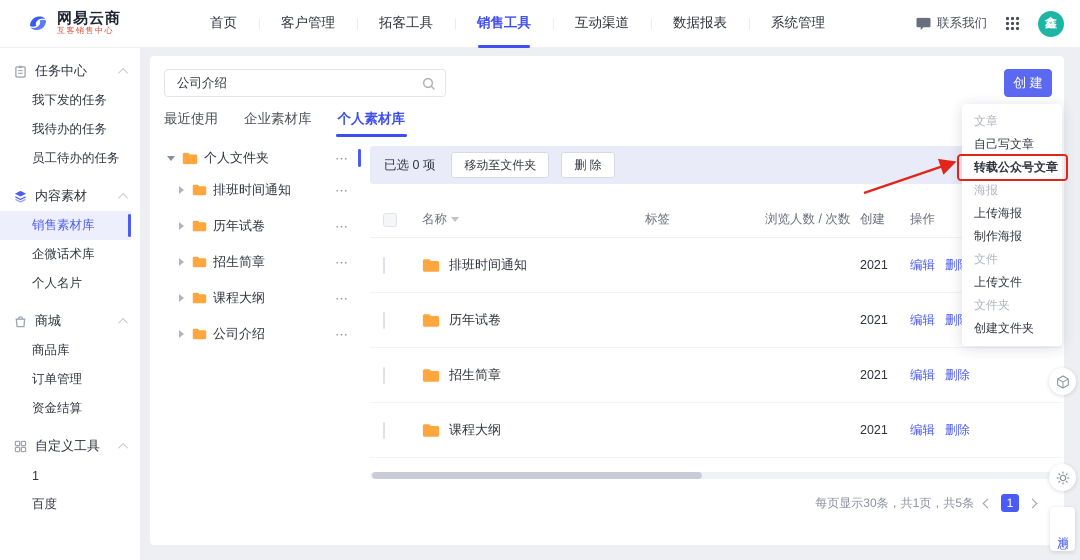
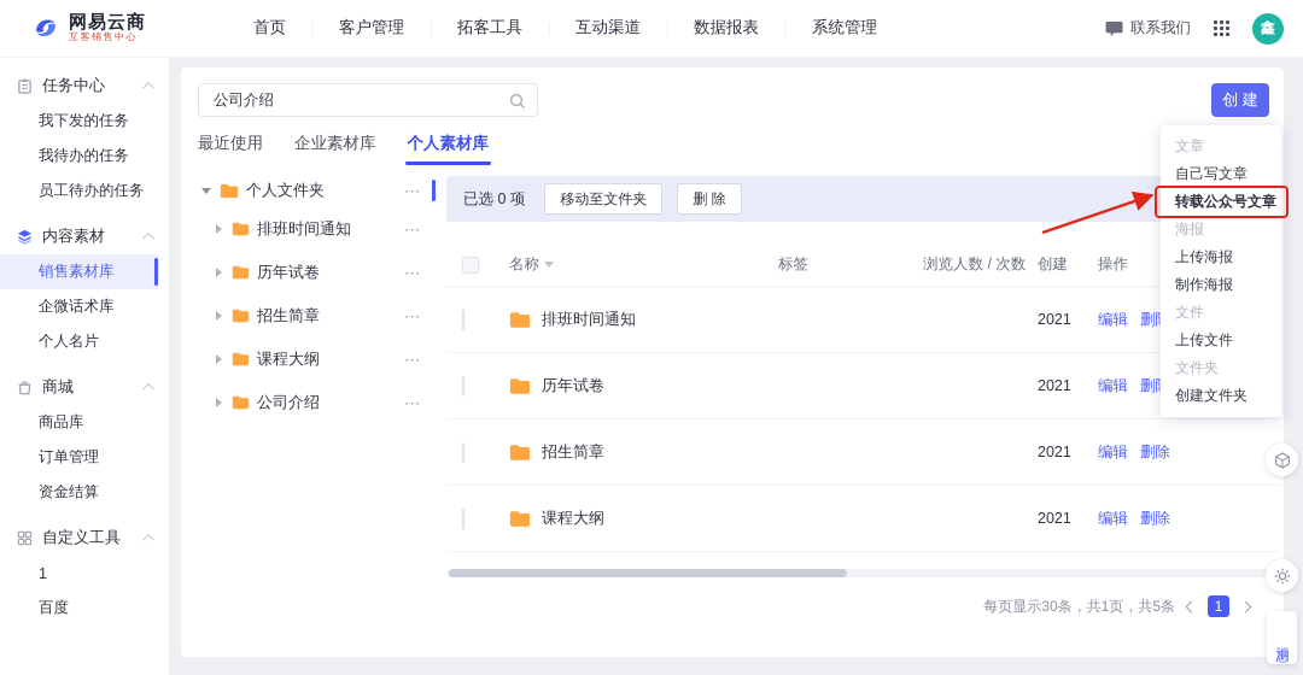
  网易云商
  互客销售中心
  首页
  客户管理
  拓客工具
- 销售工具
  互动渠道
  数据报表
  系统管理
  联系我们
  鑫
  任务中心
  我下发的任务
  我待办的任务
  员工待办的任务
  内容素材
  销售素材库
  企微话术库
  个人名片
  商城
  商品库
  订单管理
  资金结算
  自定义工具
  1
  百度
  公司介绍
  创 建
  最近使用
  企业素材库
  个人素材库
  个人文件夹
  排班时间通知
  历年试卷
  招生简章
  课程大纲
  公司介绍
  已选 0 项
  移动至文件夹
  删 除
  名称
  标签
  浏览人数 / 次数
  创建
  操作
  排班时间通知
  2021
  编辑
  历年试卷
  2021
  编辑
  招生简章
  2021
  编辑
  删除
  课程大纲
  2021
  编辑
  删除
  每页显示30条，共1页，共5条
  1
  文章
  自己写文章
  转载公众号文章
  海报
  上传海报
  制作海报
  文件
  上传文件
  文件夹
  创建文件夹
